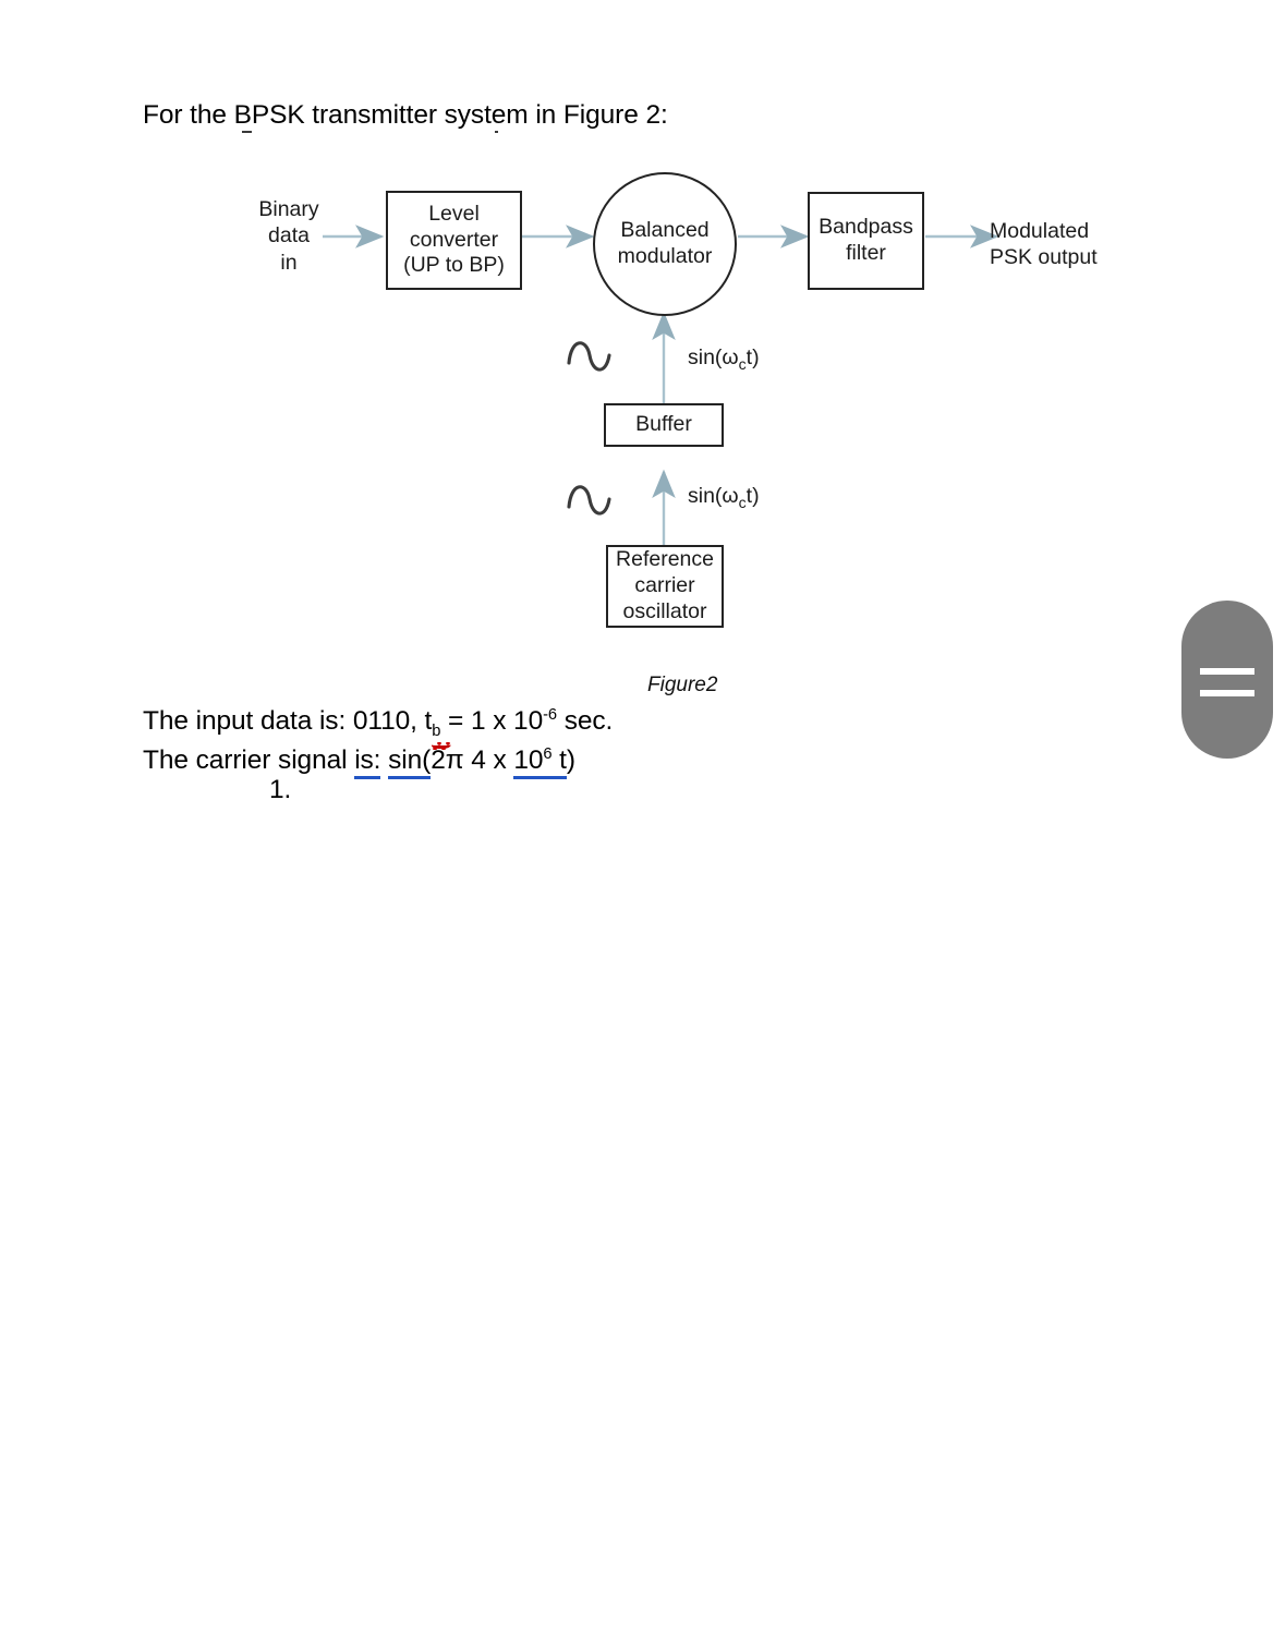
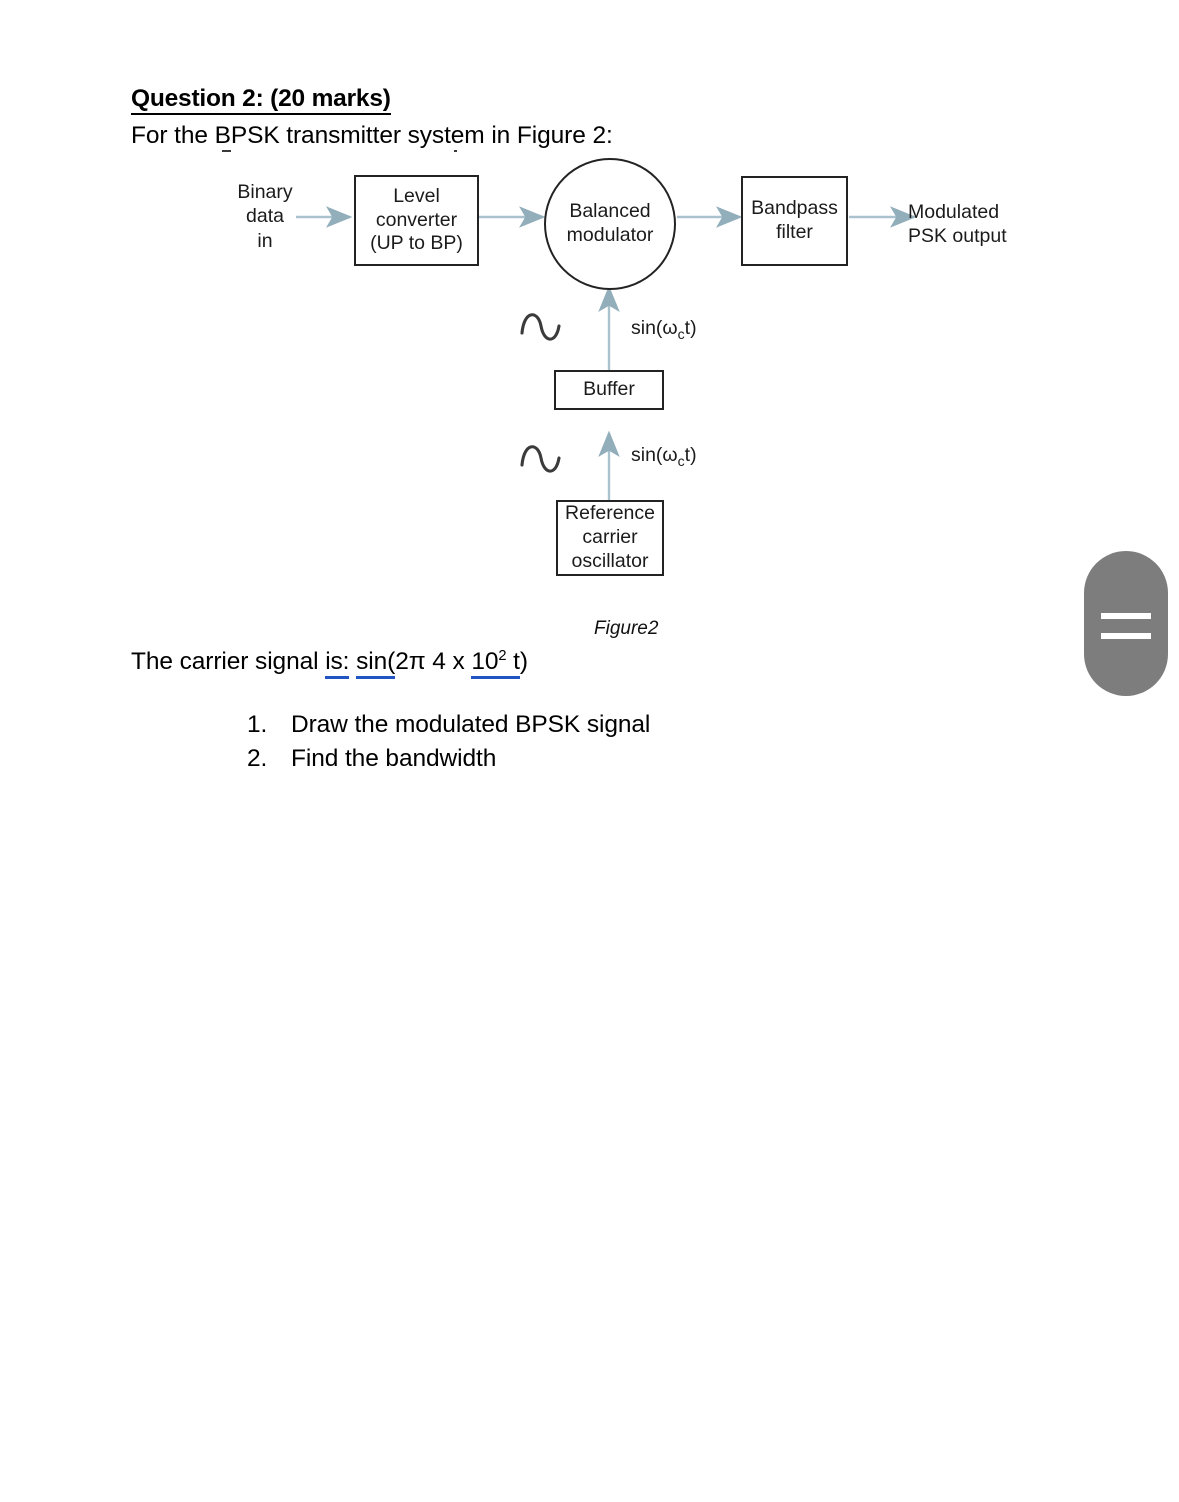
+ Question 2: (20 marks)
  For the BPSK transmitter system in Figure 2:
  Binary
  data
  in
  Level
  converter
  (UP to BP)
  Balanced
  modulator
  Bandpass
  filter
  Modulated
  PSK output
  Buffer
  Reference
  carrier
  oscillator
  sin(ωct)
  sin(ωct)
  Figure2
- The input data is: 0110, tb = 1 x 10-6 sec.
- The carrier signal is: sin(2π 4 x 106 t)
+ The carrier signal is: sin(2π 4 x 102 t)
  1.
+ Draw the modulated BPSK signal
+ 2.
+ Find the bandwidth
